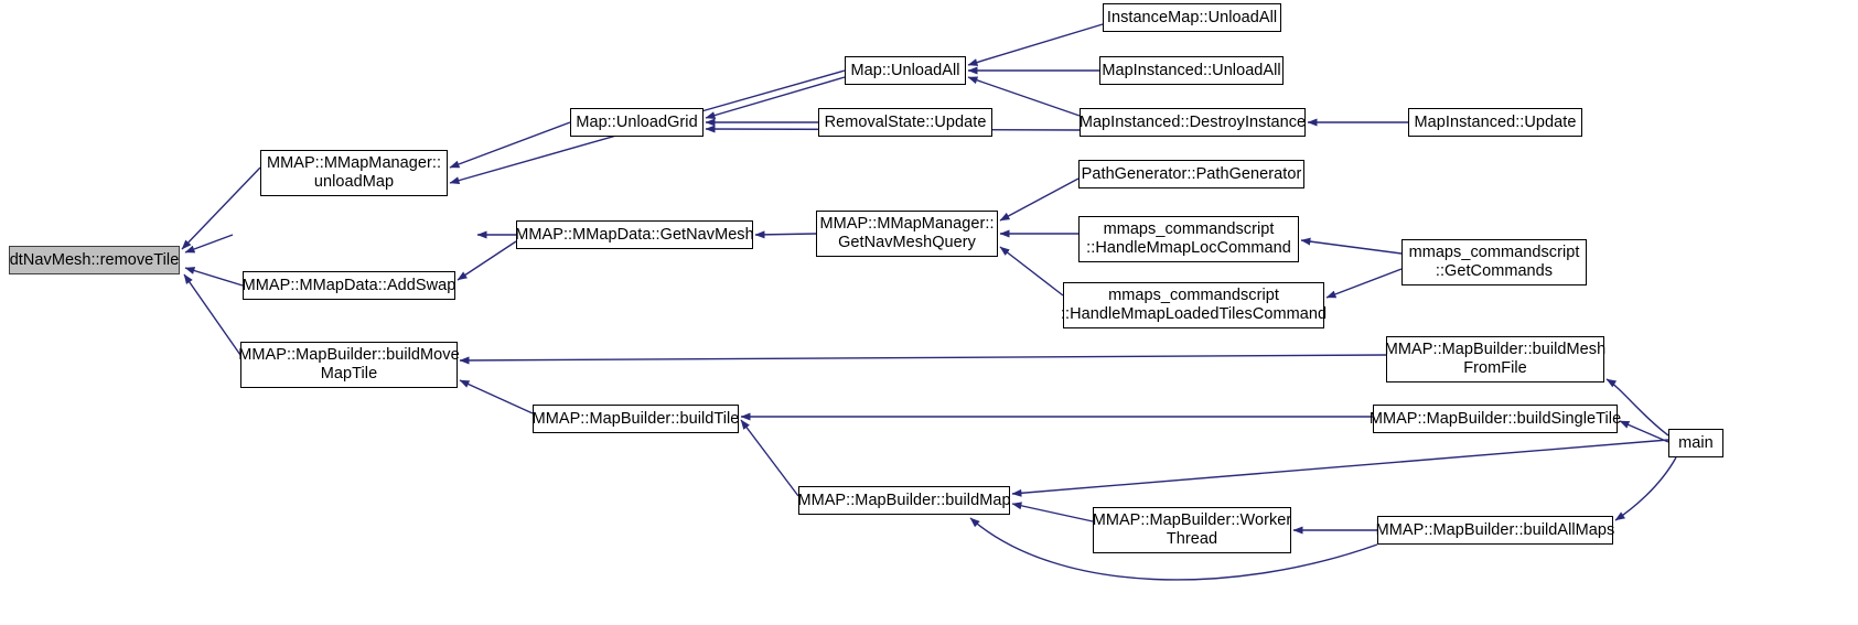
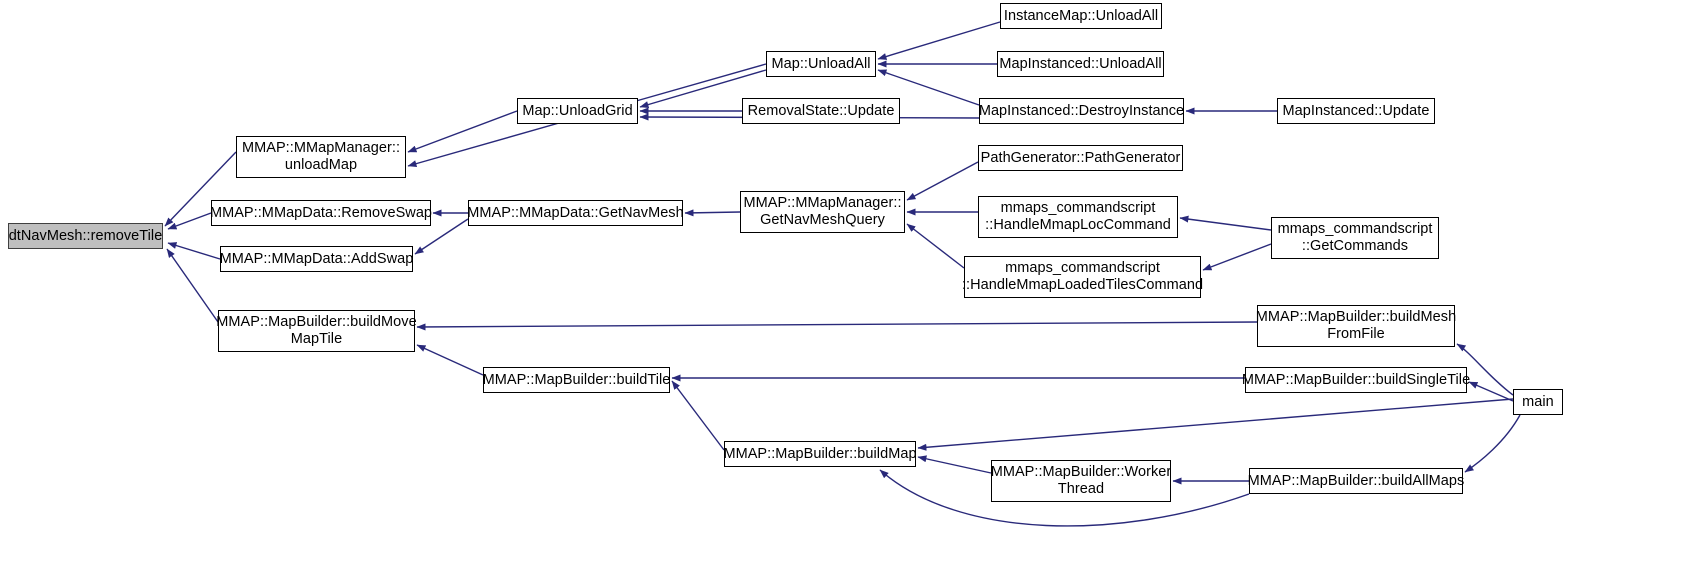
  dtNavMesh::removeTile
  MMAP::MMapManager::
  unloadMap
+ MMAP::MMapData::RemoveSwap
  MMAP::MMapData::AddSwap
  MMAP::MapBuilder::buildMove
  MapTile
  Map::UnloadGrid
  MMAP::MMapData::GetNavMesh
  MMAP::MapBuilder::buildTile
  Map::UnloadAll
  RemovalState::Update
  MMAP::MMapManager::
  GetNavMeshQuery
  MMAP::MapBuilder::buildMap
  InstanceMap::UnloadAll
  MapInstanced::UnloadAll
  MapInstanced::DestroyInstance
  PathGenerator::PathGenerator
  mmaps_commandscript
  ::HandleMmapLocCommand
  mmaps_commandscript
  ::HandleMmapLoadedTilesCommand
  MapInstanced::Update
  mmaps_commandscript
  ::GetCommands
  MMAP::MapBuilder::buildMesh
  FromFile
  MMAP::MapBuilder::buildSingleTile
  MMAP::MapBuilder::Worker
  Thread
  MMAP::MapBuilder::buildAllMaps
  main
